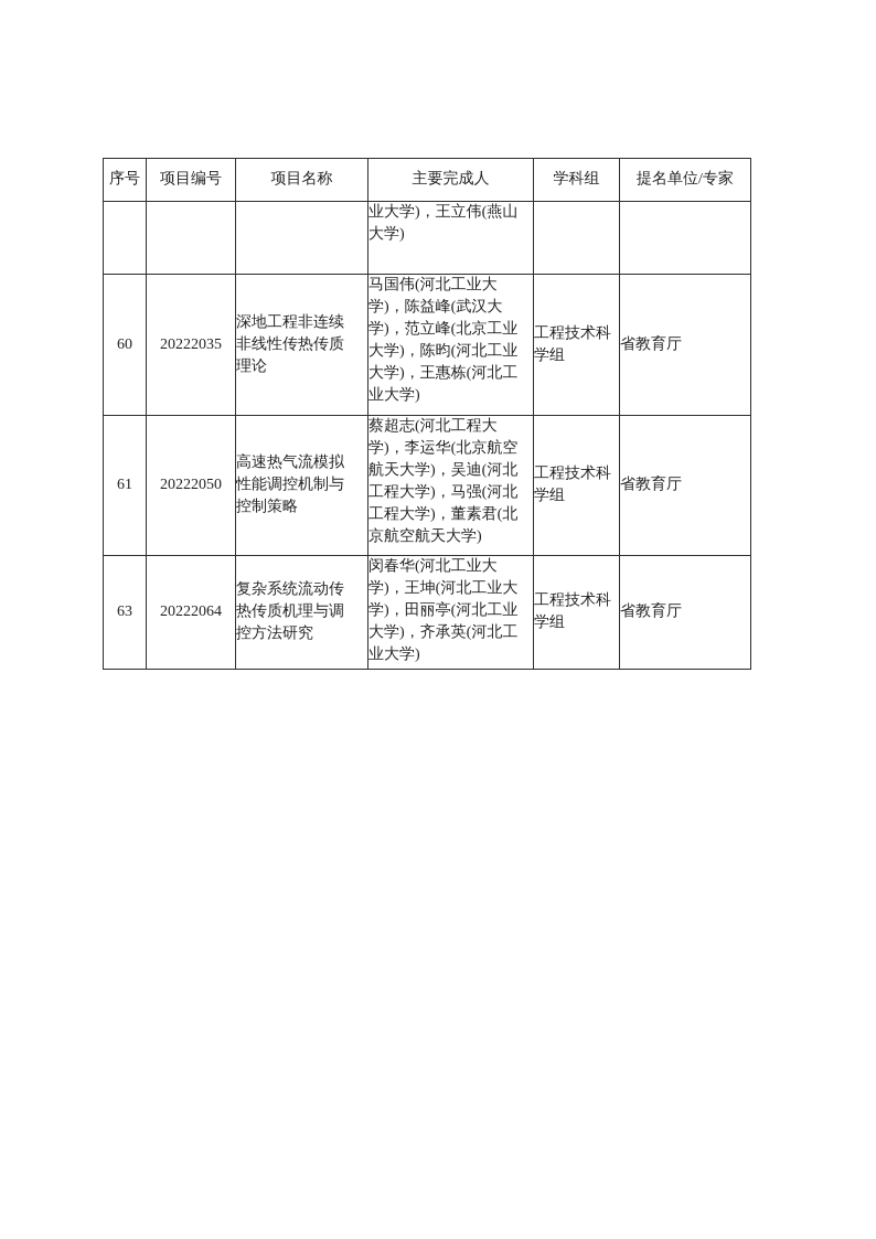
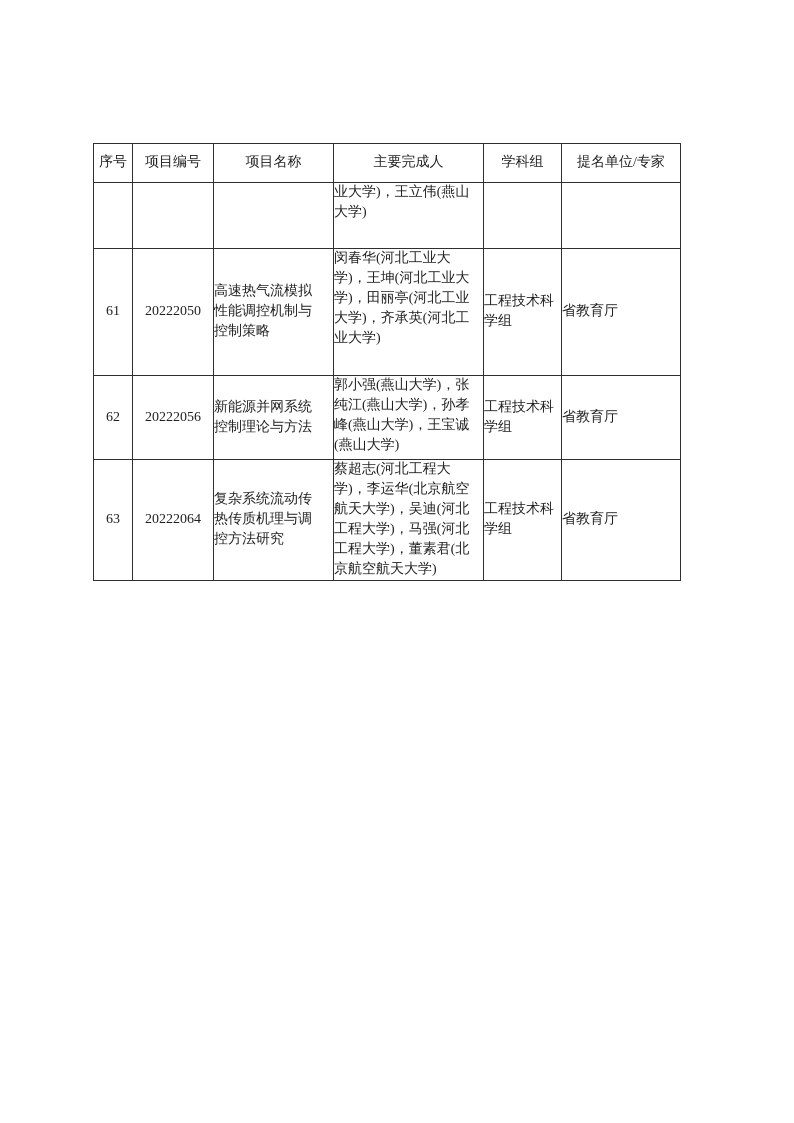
  序号	项目编号	项目名称	主要完成人	学科组	提名单位/专家
  			业大学)，王立伟(燕山 大学)
- 60	20222035	深地工程非连续 非线性传热传质 理论	马国伟(河北工业大 学)，陈益峰(武汉大 学)，范立峰(北京工业 大学)，陈昀(河北工业 大学)，王惠栋(河北工 业大学)	工程技术科 学组	省教育厅
- 61	20222050	高速热气流模拟 性能调控机制与 控制策略	蔡超志(河北工程大 学)，李运华(北京航空 航天大学)，吴迪(河北 工程大学)，马强(河北 工程大学)，董素君(北 京航空航天大学)	工程技术科 学组	省教育厅
+ 61	20222050	高速热气流模拟 性能调控机制与 控制策略	闵春华(河北工业大 学)，王坤(河北工业大 学)，田丽亭(河北工业 大学)，齐承英(河北工 业大学)	工程技术科 学组	省教育厅
+ 62	20222056	新能源并网系统 控制理论与方法	郭小强(燕山大学)，张 纯江(燕山大学)，孙孝 峰(燕山大学)，王宝诚 (燕山大学)	工程技术科 学组	省教育厅
- 63	20222064	复杂系统流动传 热传质机理与调 控方法研究	闵春华(河北工业大 学)，王坤(河北工业大 学)，田丽亭(河北工业 大学)，齐承英(河北工 业大学)	工程技术科 学组	省教育厅
+ 63	20222064	复杂系统流动传 热传质机理与调 控方法研究	蔡超志(河北工程大 学)，李运华(北京航空 航天大学)，吴迪(河北 工程大学)，马强(河北 工程大学)，董素君(北 京航空航天大学)	工程技术科 学组	省教育厅
